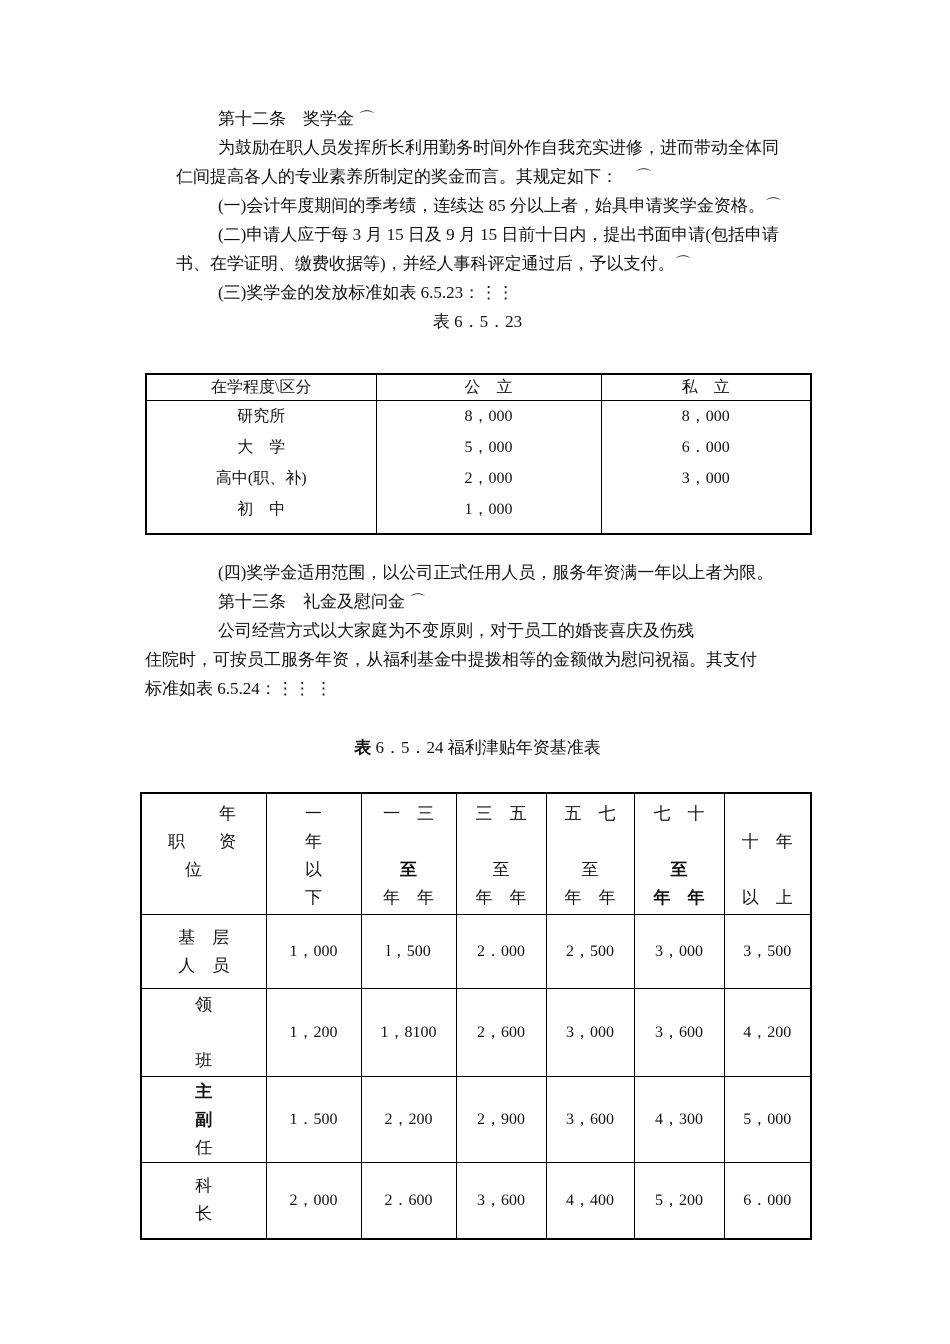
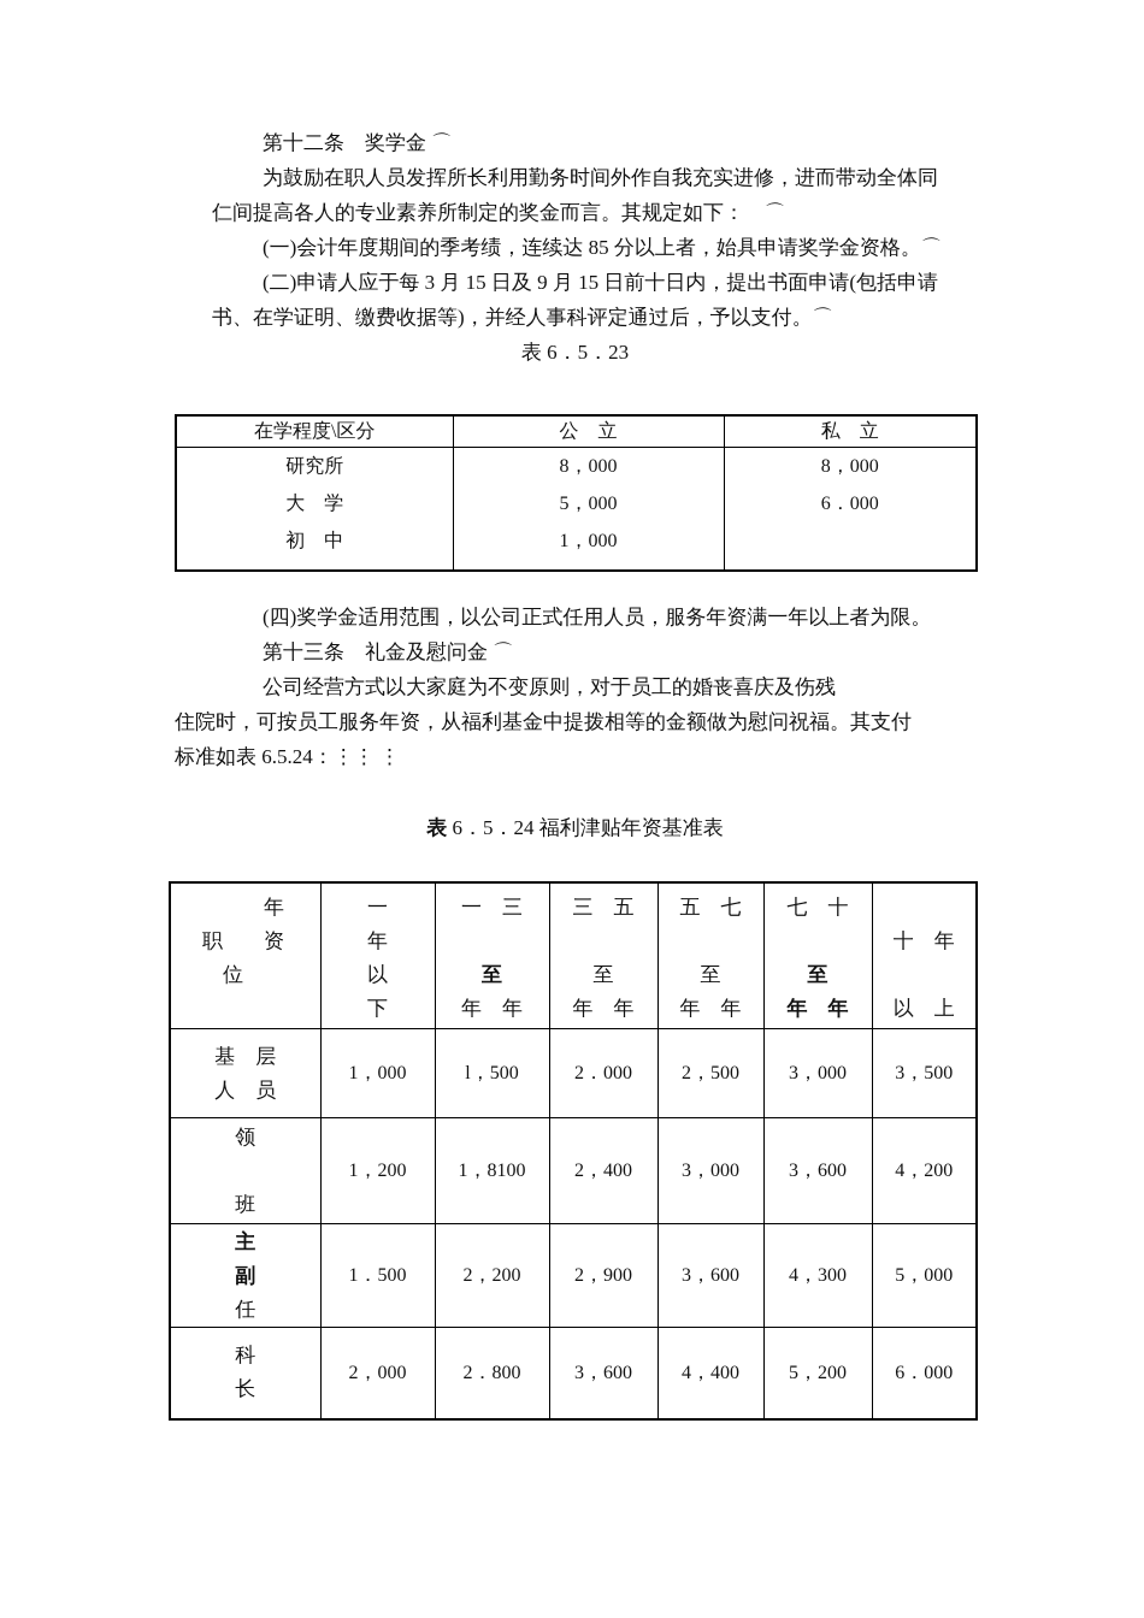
  第十二条 奖学金 ⌒
  为鼓励在职人员发挥所长利用勤务时间外作自我充实进修，进而带动全体同
  仁间提高各人的专业素养所制定的奖金而言。其规定如下： ⌒
  (一)会计年度期间的季考绩，连续达 85 分以上者，始具申请奖学金资格。⌒
  (二)申请人应于每 3 月 15 日及 9 月 15 日前十日内，提出书面申请(包括申请
  书、在学证明、缴费收据等)，并经人事科评定通过后，予以支付。⌒
- (三)奖学金的发放标准如表 6.5.23：⋮⋮
  表 6．5．23
  在学程度\区分	公 立	私 立
  研究所	8，000	8，000
  大 学	5，000	6．000
- 高中(职、补)	2，000	3，000
  初 中	1，000
  (四)奖学金适用范围，以公司正式任用人员，服务年资满一年以上者为限。
  第十三条 礼金及慰问金 ⌒
  公司经营方式以大家庭为不变原则，对于员工的婚丧喜庆及伤残
  住院时，可按员工服务年资，从福利基金中提拨相等的金额做为慰问祝福。其支付
  标准如表 6.5.24：⋮⋮ ⋮
  表 6．5．24 福利津贴年资基准表
  年 职 资 位	一 年 以 下	一 三 至 年 年	三 五 至 年 年	五 七 至 年 年	七 十 至 年 年	十 年 以 上
  基 层 人 员	1，000	l，500	2．000	2，500	3，000	3，500
- 领 班	1，200	1，8100	2，600	3，000	3，600	4，200
+ 领 班	1，200	1，8100	2，400	3，000	3，600	4，200
  主 副 任	1．500	2，200	2，900	3，600	4，300	5，000
- 科 长	2，000	2．600	3，600	4，400	5，200	6．000
+ 科 长	2，000	2．800	3，600	4，400	5，200	6．000
